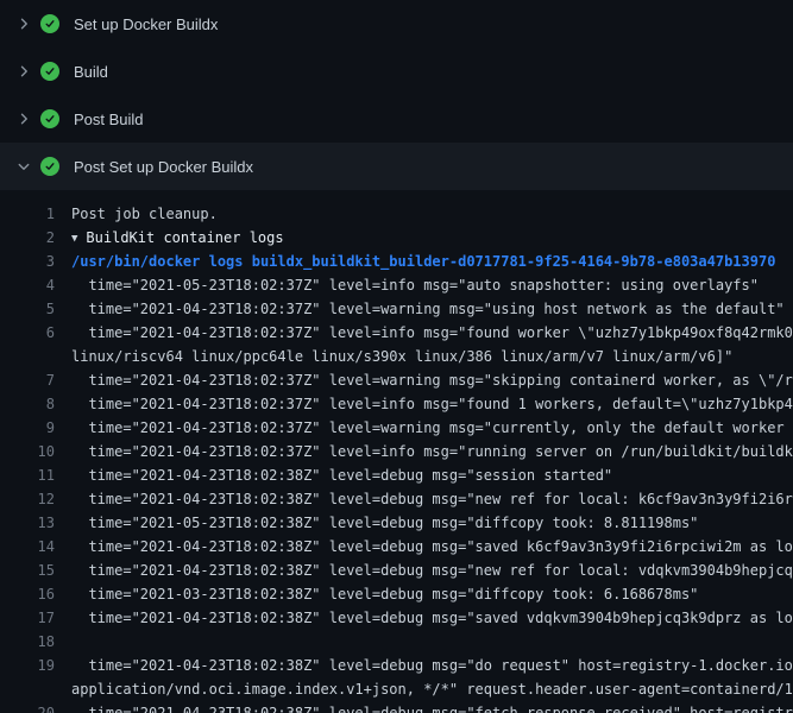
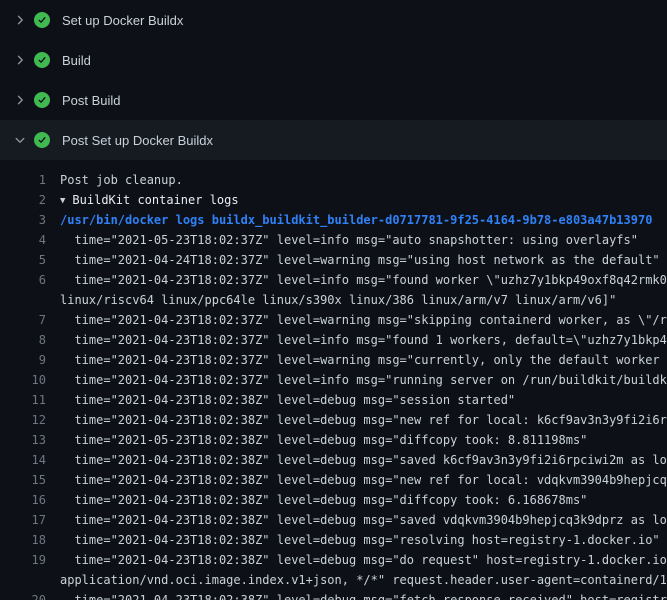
  Set up Docker Buildx
  Build
  Post Build
  Post Set up Docker Buildx
  1
  Post job cleanup.
  2
  ▼ BuildKit container logs
  3
  /usr/bin/docker logs buildx_buildkit_builder-d0717781-9f25-4164-9b78-e803a47b13970
  4
  time="2021-05-23T18:02:37Z" level=info msg="auto snapshotter: using overlayfs"
  5
- time="2021-04-23T18:02:37Z" level=warning msg="using host network as the default"
+ time="2021-04-24T18:02:37Z" level=warning msg="using host network as the default"
  6
  time="2021-04-23T18:02:37Z" level=info msg="found worker \"uzhz7y1bkp49oxf8q42rmk0
  linux/riscv64 linux/ppc64le linux/s390x linux/386 linux/arm/v7 linux/arm/v6]"
  7
  time="2021-04-23T18:02:37Z" level=warning msg="skipping containerd worker, as \"/r
  8
  time="2021-04-23T18:02:37Z" level=info msg="found 1 workers, default=\"uzhz7y1bkp4
  9
  time="2021-04-23T18:02:37Z" level=warning msg="currently, only the default worker
  10
  time="2021-04-23T18:02:37Z" level=info msg="running server on /run/buildkit/buildk
  11
  time="2021-04-23T18:02:38Z" level=debug msg="session started"
  12
  time="2021-04-23T18:02:38Z" level=debug msg="new ref for local: k6cf9av3n3y9fi2i6r
  13
  time="2021-05-23T18:02:38Z" level=debug msg="diffcopy took: 8.811198ms"
  14
  time="2021-04-23T18:02:38Z" level=debug msg="saved k6cf9av3n3y9fi2i6rpciwi2m as lo
  15
  time="2021-04-23T18:02:38Z" level=debug msg="new ref for local: vdqkvm3904b9hepjcq
  16
- time="2021-03-23T18:02:38Z" level=debug msg="diffcopy took: 6.168678ms"
+ time="2021-04-23T18:02:38Z" level=debug msg="diffcopy took: 6.168678ms"
  17
  time="2021-04-23T18:02:38Z" level=debug msg="saved vdqkvm3904b9hepjcq3k9dprz as lo
  18
+ time="2021-04-23T18:02:38Z" level=debug msg="resolving host=registry-1.docker.io"
  19
  time="2021-04-23T18:02:38Z" level=debug msg="do request" host=registry-1.docker.io
  application/vnd.oci.image.index.v1+json, */*" request.header.user-agent=containerd/1
